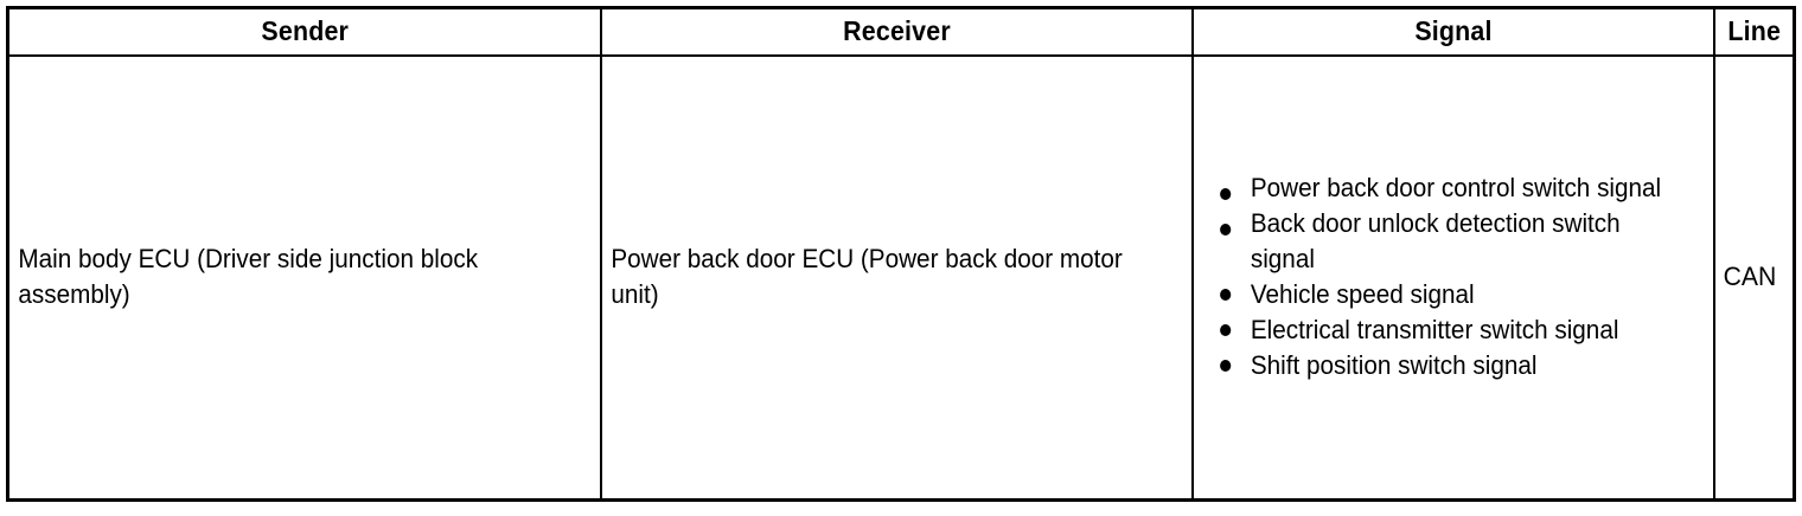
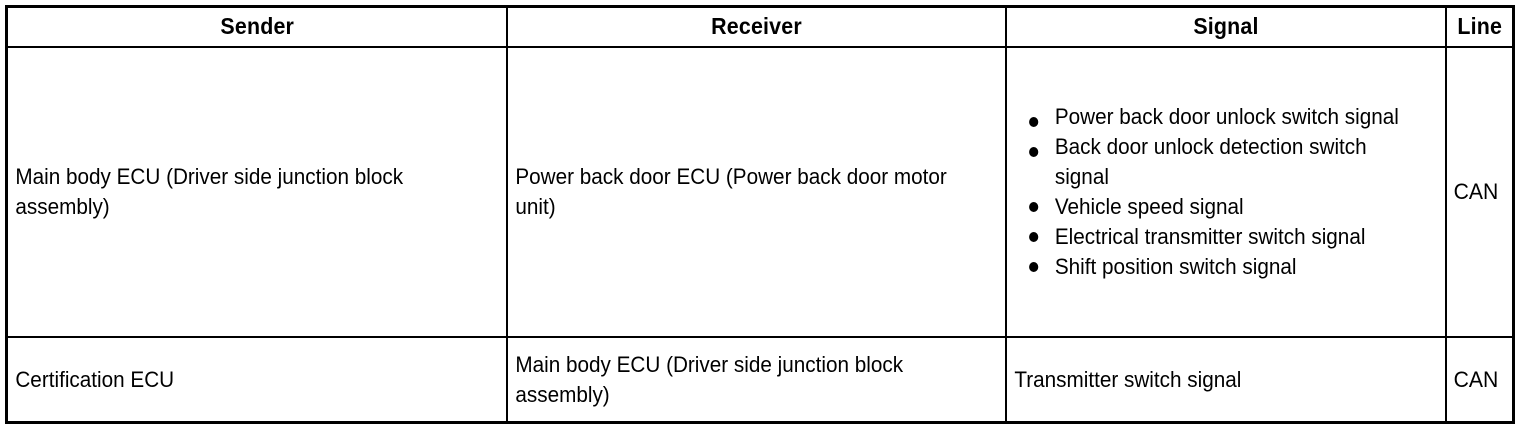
  Sender	Receiver	Signal	Line
- Main body ECU (Driver side junction block assembly)	Power back door ECU (Power back door motor unit)	Power back door control switch signal Back door unlock detection switch signal Vehicle speed signal Electrical transmitter switch signal Shift position switch signal	CAN
+ Main body ECU (Driver side junction block assembly)	Power back door ECU (Power back door motor unit)	Power back door unlock switch signal Back door unlock detection switch signal Vehicle speed signal Electrical transmitter switch signal Shift position switch signal	CAN
+ Certification ECU	Main body ECU (Driver side junction block assembly)	Transmitter switch signal	CAN
